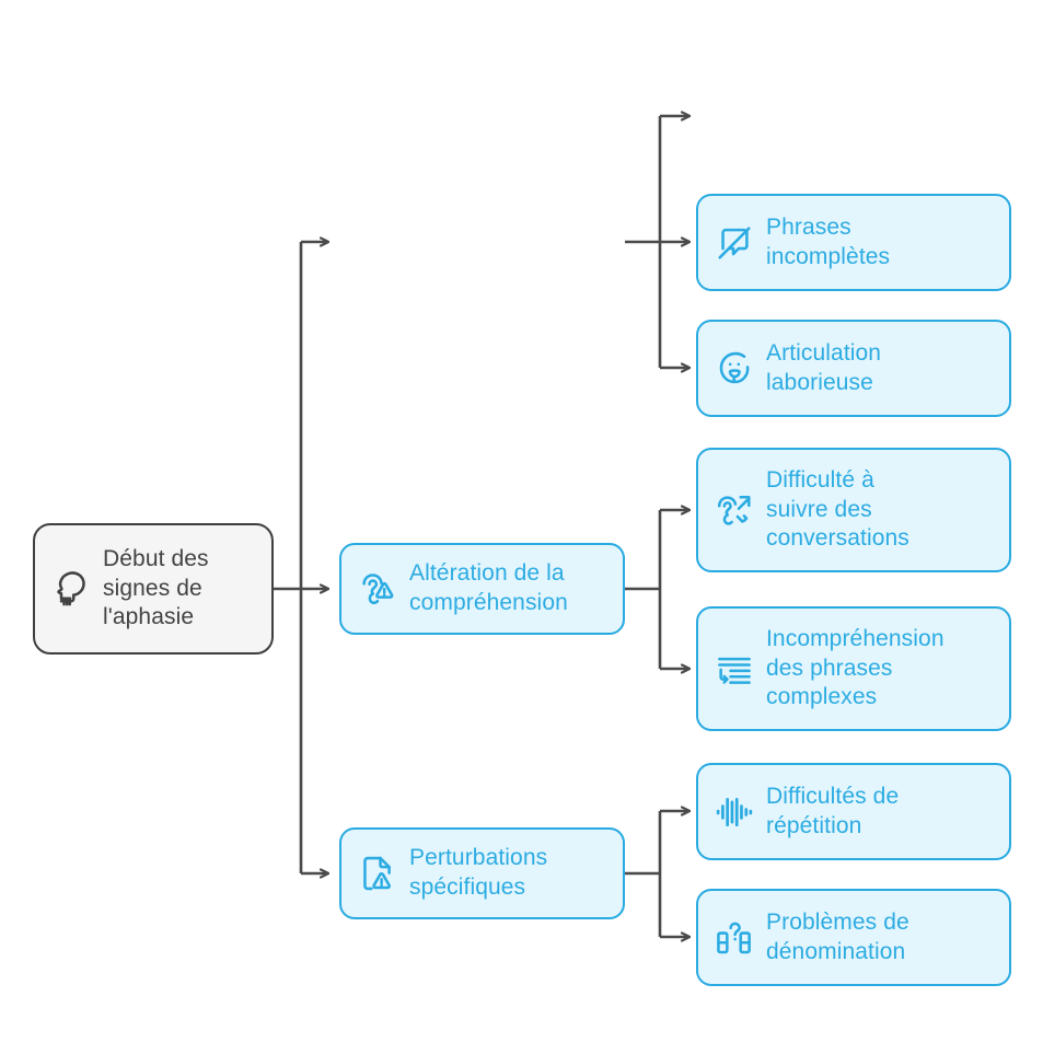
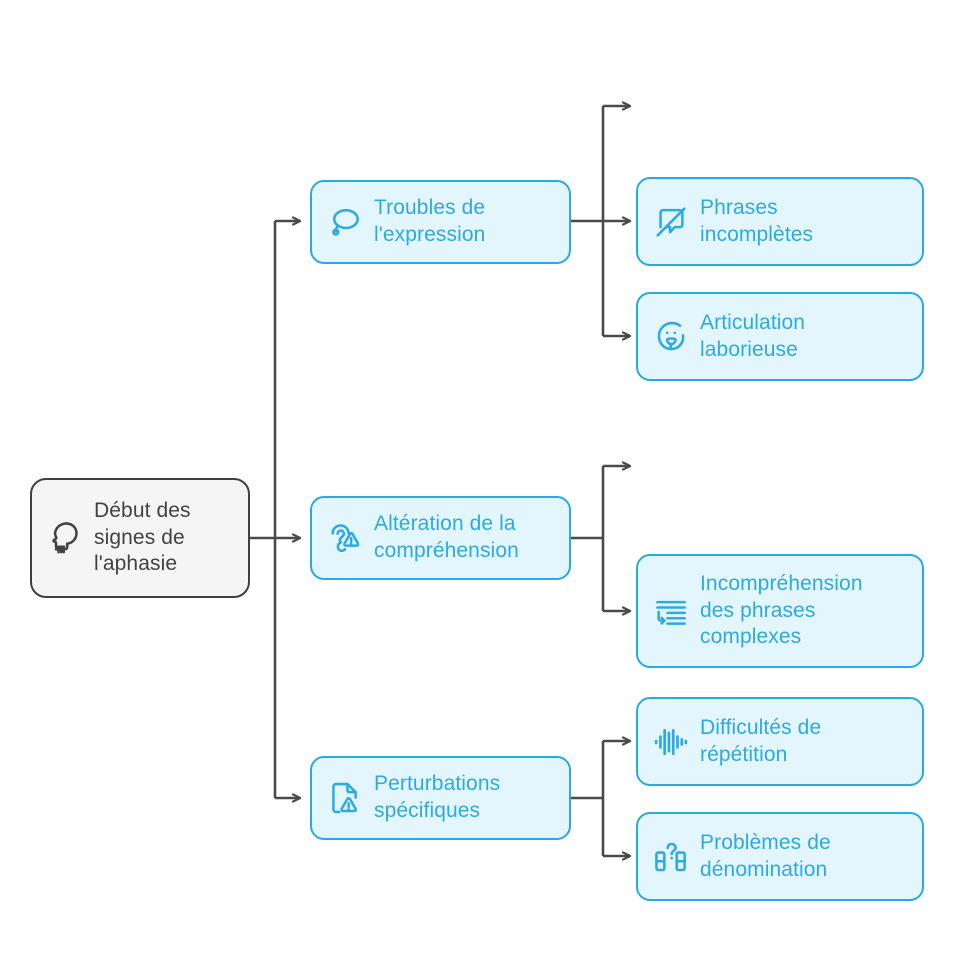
  Début des
  signes de
  l'aphasie
+ Troubles de
+ l'expression
  Altération de la
  compréhension
  Perturbations
  spécifiques
  Phrases
  incomplètes
  Articulation
  laborieuse
- Difficulté à
- suivre des
- conversations
  Incompréhension
  des phrases
  complexes
  Difficultés de
  répétition
  Problèmes de
  dénomination
